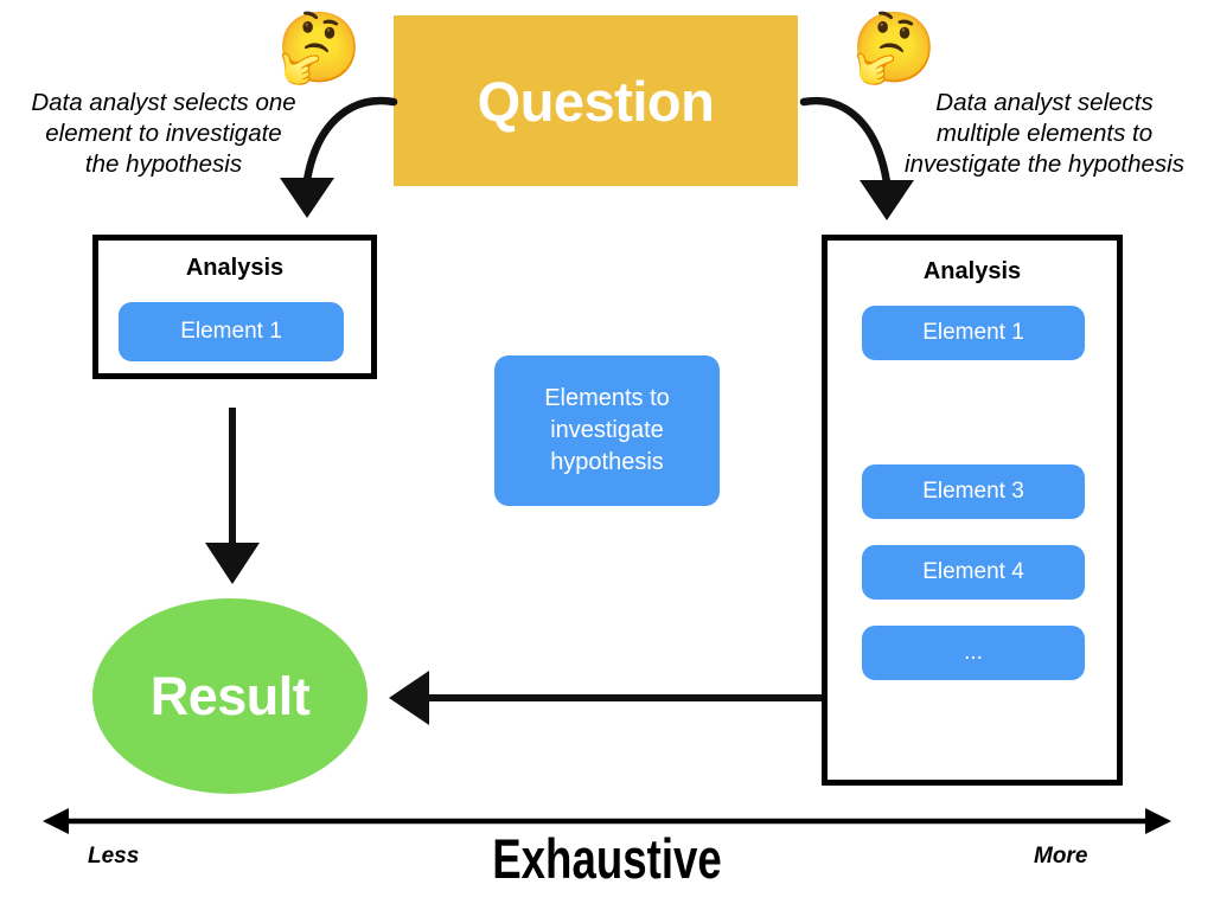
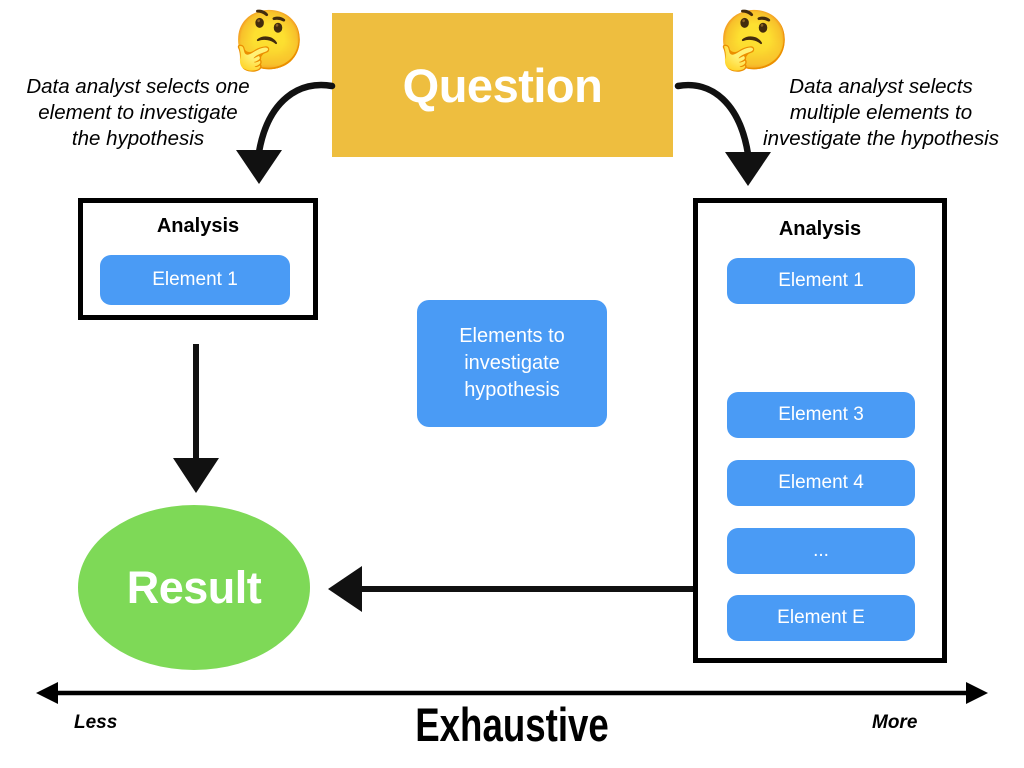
  Question
  🤔
  🤔
  Data analyst selects one element to investigate the hypothesis
  Data analyst selects multiple elements to investigate the hypothesis
  Analysis
  Element 1
  Analysis
  Element 1
  Element 3
  Element 4
  ...
+ Element E
  Elements to investigate hypothesis
  Result
  Less
  Exhaustive
  More
